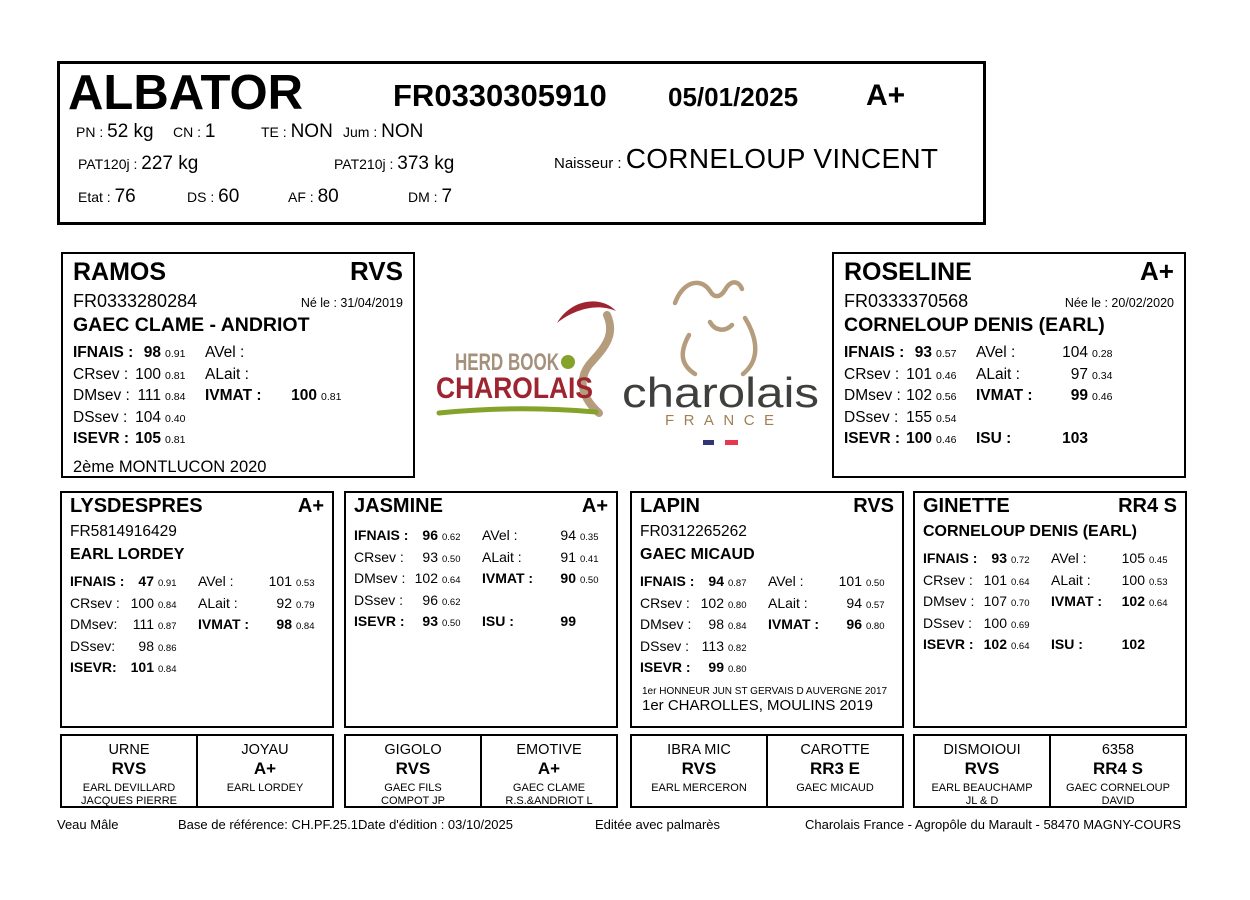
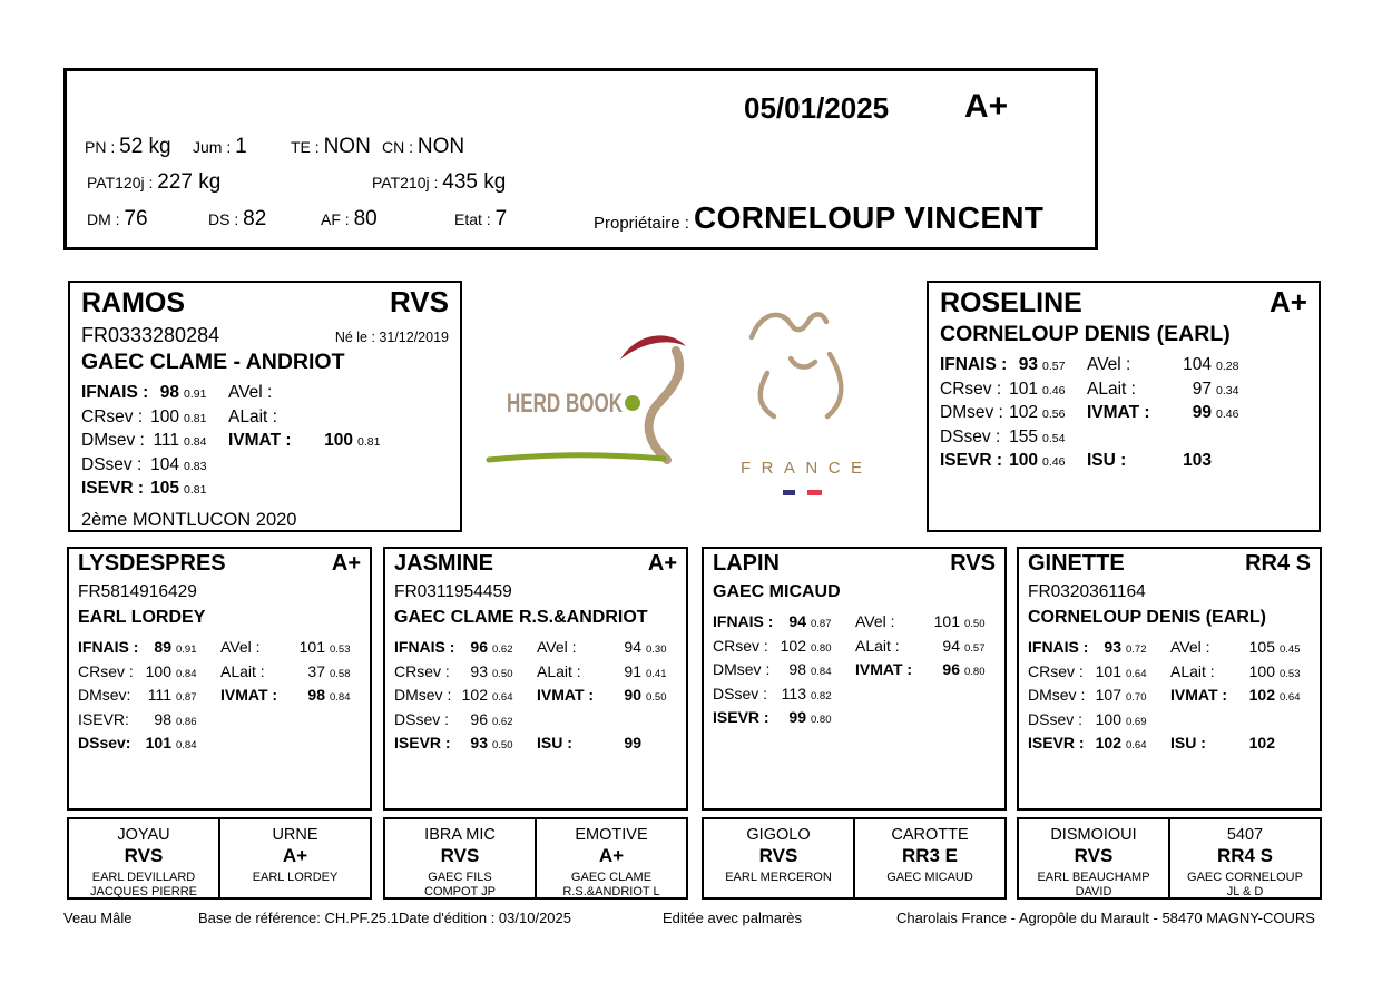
- ALBATOR
- FR0330305910
  05/01/2025
  A+
  PN : 52 kg
- CN : 1
+ Jum : 1
  TE : NON
- Jum : NON
+ CN : NON
  PAT120j : 227 kg
- PAT210j : 373 kg
+ PAT210j : 435 kg
- Naisseur : CORNELOUP VINCENT
- Etat : 76
+ DM : 76
- DS : 60
+ DS : 82
  AF : 80
- DM : 7
+ Etat : 7
+ Propriétaire : CORNELOUP VINCENT
  HERD BOOK
- CHAROLAIS
- charolais
  FRANCE
  RAMOS
  RVS
  FR0333280284
- Né le : 31/04/2019
+ Né le : 31/12/2019
  GAEC CLAME - ANDRIOT
  IFNAIS :
  98
  0.91
  AVel :
  CRsev :
  100
  0.81
  ALait :
  DMsev :
  111
  0.84
  IVMAT :
  100
  0.81
  DSsev :
  104
- 0.40
+ 0.83
  ISEVR :
  105
  0.81
  2ème MONTLUCON 2020
  ROSELINE
  A+
- FR0333370568
- Née le : 20/02/2020
  CORNELOUP DENIS (EARL)
  IFNAIS :
  93
  0.57
  AVel :
  104
  0.28
  CRsev :
  101
  0.46
  ALait :
  97
  0.34
  DMsev :
  102
  0.56
  IVMAT :
  99
  0.46
  DSsev :
  155
  0.54
  ISEVR :
  100
  0.46
  ISU :
  103
  LYSDESPRES
  A+
  FR5814916429
  EARL LORDEY
  IFNAIS :
- 47
+ 89
  0.91
  AVel :
  101
  0.53
  CRsev :
  100
  0.84
  ALait :
- 92
+ 37
- 0.79
+ 0.58
  DMsev:
  111
  0.87
  IVMAT :
  98
  0.84
- DSsev:
+ ISEVR:
  98
  0.86
- ISEVR:
+ DSsev:
  101
  0.84
  JASMINE
  A+
+ FR0311954459
+ GAEC CLAME R.S.&ANDRIOT
  IFNAIS :
  96
  0.62
  AVel :
  94
- 0.35
+ 0.30
  CRsev :
  93
  0.50
  ALait :
  91
  0.41
  DMsev :
  102
  0.64
  IVMAT :
  90
  0.50
  DSsev :
  96
  0.62
  ISEVR :
  93
  0.50
  ISU :
  99
  LAPIN
  RVS
- FR0312265262
  GAEC MICAUD
  IFNAIS :
  94
  0.87
  AVel :
  101
  0.50
  CRsev :
  102
  0.80
  ALait :
  94
  0.57
  DMsev :
  98
  0.84
  IVMAT :
  96
  0.80
  DSsev :
  113
  0.82
  ISEVR :
  99
  0.80
- 1er HONNEUR JUN ST GERVAIS D AUVERGNE 2017
- 1er CHAROLLES, MOULINS 2019
  GINETTE
  RR4 S
+ FR0320361164
  CORNELOUP DENIS (EARL)
  IFNAIS :
  93
  0.72
  AVel :
  105
  0.45
  CRsev :
  101
  0.64
  ALait :
  100
  0.53
  DMsev :
  107
  0.70
  IVMAT :
  102
  0.64
  DSsev :
  100
  0.69
  ISEVR :
  102
  0.64
  ISU :
  102
- URNE
+ JOYAU
  RVS
  EARL DEVILLARD
  JACQUES PIERRE
- JOYAU
+ URNE
  A+
  EARL LORDEY
- GIGOLO
+ IBRA MIC
  RVS
  GAEC FILS
  COMPOT JP
  EMOTIVE
  A+
  GAEC CLAME
  R.S.&ANDRIOT L
- IBRA MIC
+ GIGOLO
  RVS
  EARL MERCERON
  CAROTTE
  RR3 E
  GAEC MICAUD
  DISMOIOUI
  RVS
  EARL BEAUCHAMP
- JL & D
+ DAVID
- 6358
+ 5407
  RR4 S
  GAEC CORNELOUP
- DAVID
+ JL & D
  Veau Mâle
  Base de référence: CH.PF.25.1
  Date d'édition : 03/10/2025
  Editée avec palmarès
  Charolais France - Agropôle du Marault - 58470 MAGNY-COURS
